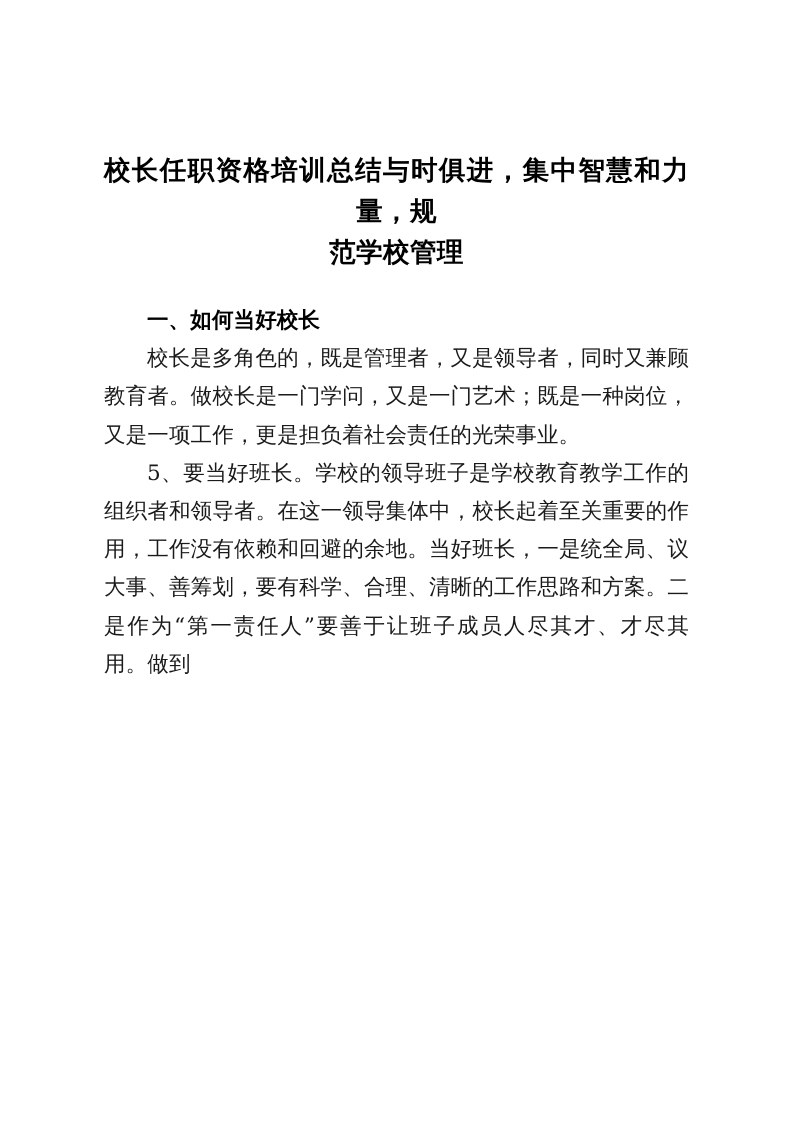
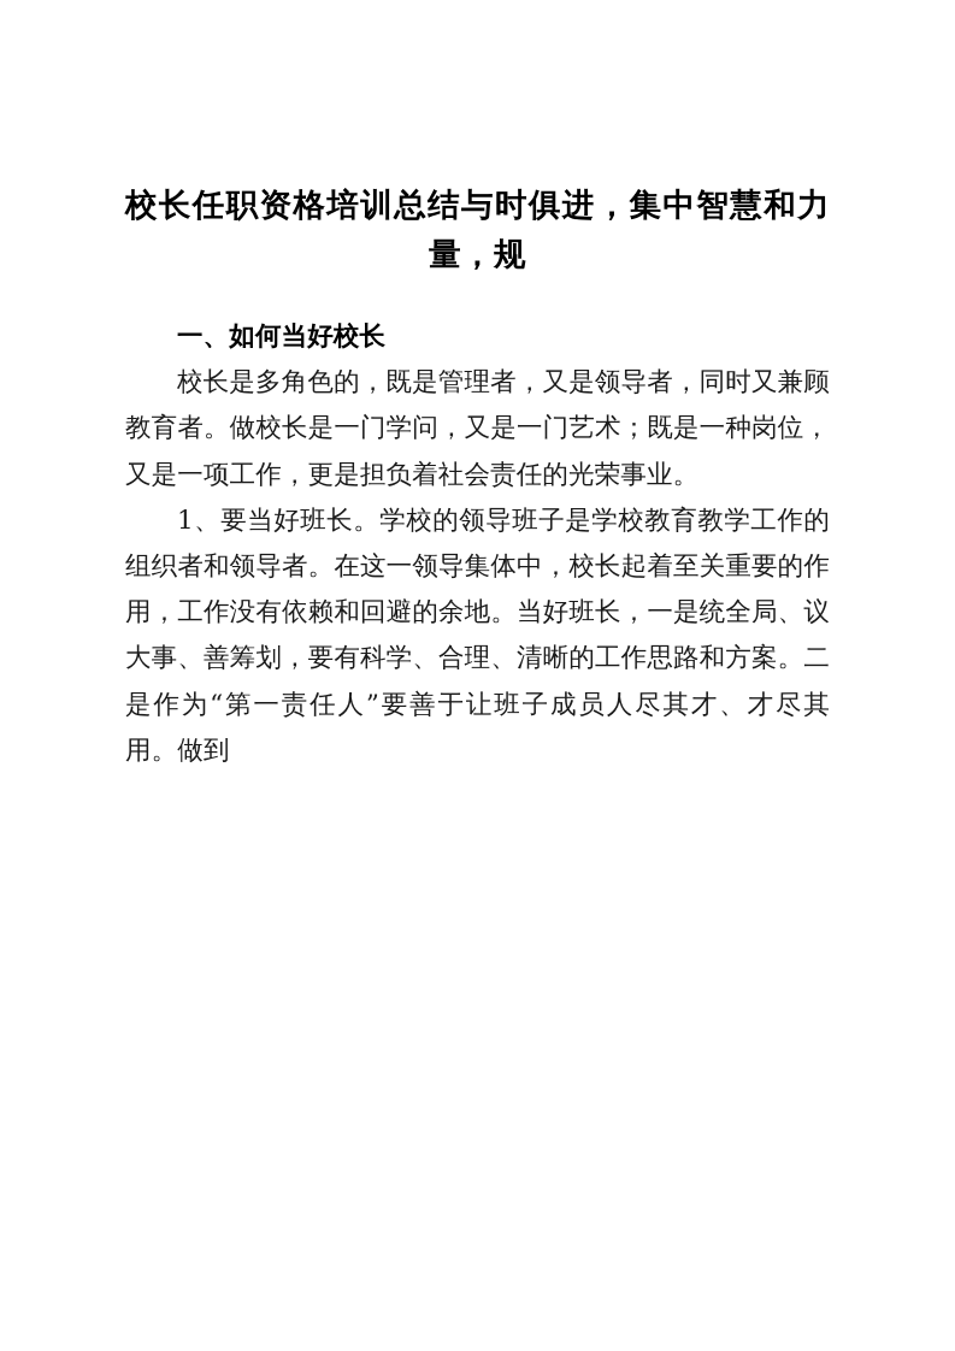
  校长任职资格培训总结与时俱进，集中智慧和力量，规
- 范学校管理
  一、如何当好校长
  校长是多角色的，既是管理者，又是领导者，同时又兼顾教育者。做校长是一门学问，又是一门艺术；既是一种岗位，又是一项工作，更是担负着社会责任的光荣事业。
- 5、要当好班长。学校的领导班子是学校教育教学工作的组织者和领导者。在这一领导集体中，校长起着至关重要的作用，工作没有依赖和回避的余地。当好班长，一是统全局、议大事、善筹划，要有科学、合理、清晰的工作思路和方案。二是作为“第一责任人”要善于让班子成员人尽其才、才尽其用。做到
+ 1、要当好班长。学校的领导班子是学校教育教学工作的组织者和领导者。在这一领导集体中，校长起着至关重要的作用，工作没有依赖和回避的余地。当好班长，一是统全局、议大事、善筹划，要有科学、合理、清晰的工作思路和方案。二是作为“第一责任人”要善于让班子成员人尽其才、才尽其用。做到
